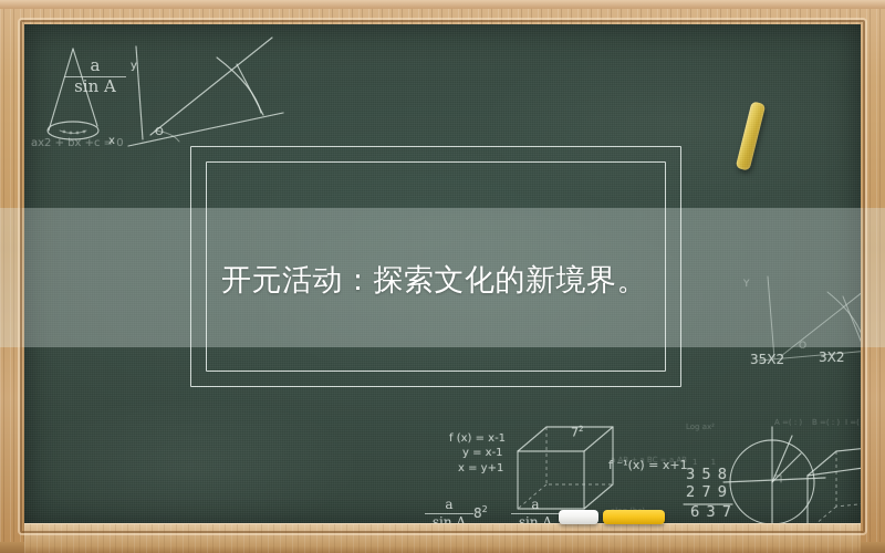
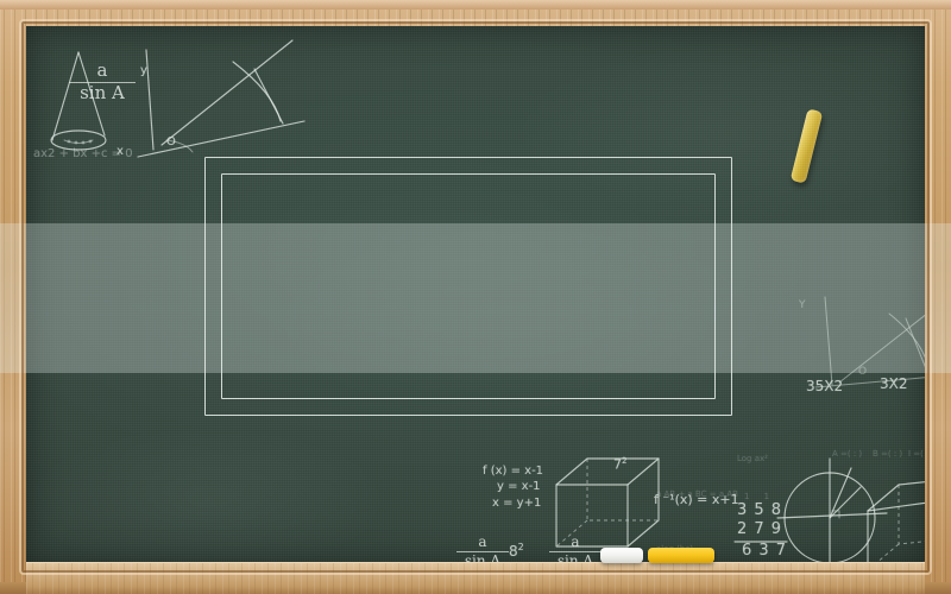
- 开元活动：探索文化的新境界。
